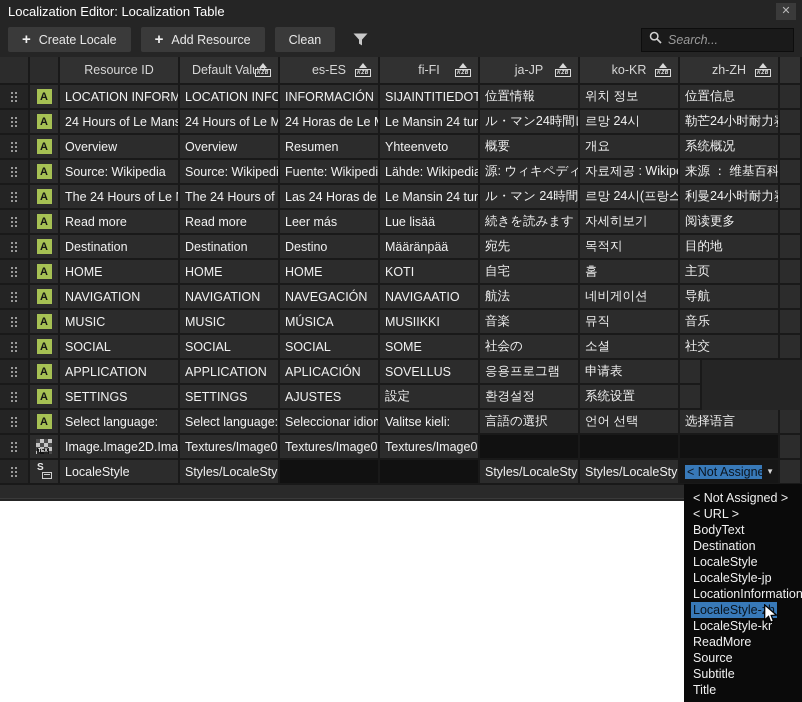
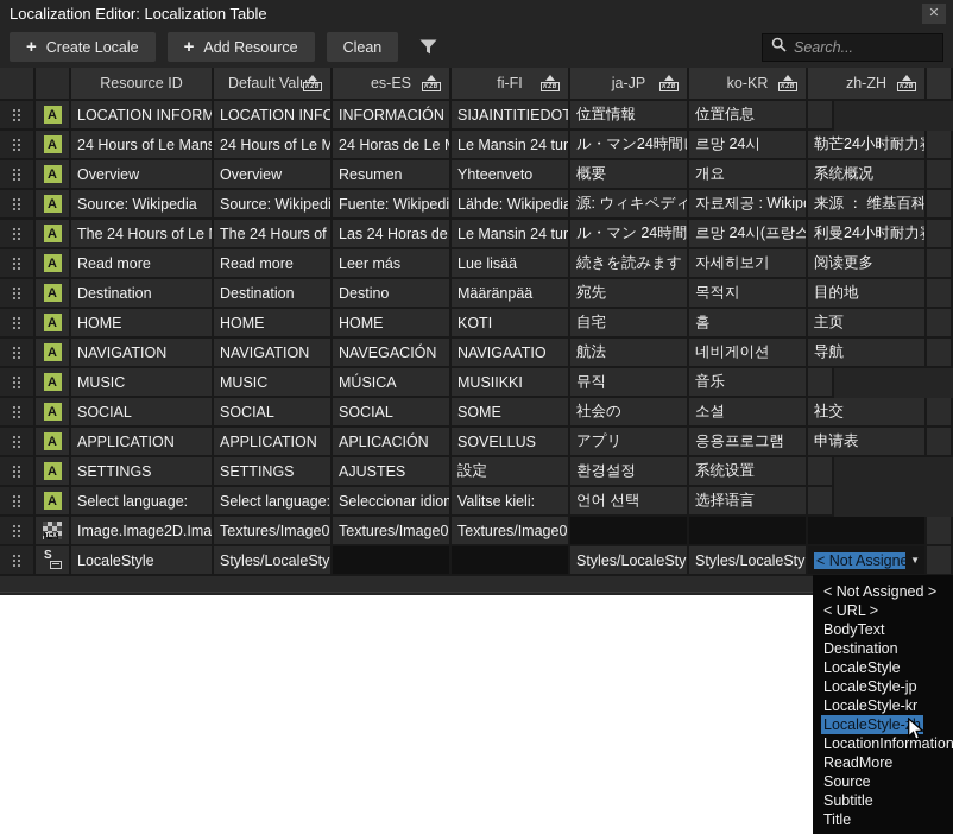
  Localization Editor: Localization Table
  ✕
  +
  Create Locale
  +
  Add Resource
  Clean
  Search...
  Resource ID
  Default Val
  es-ES
  fi-FI
  ja-JP
  ko-KR
  zh-ZH
  A
  LOCATION INFORM
  LOCATION INFO
  INFORMACIÓN
  SIJAINTITIEDOT
  位置情報
- 위치 정보
  位置信息
  A
  24 Hours of Le Mans
  24 Hours of Le M
  24 Horas de Le
  Le Mansin 24 tun
  ル・マン24時間
  르망 24시
  勒芒24小时耐力
  A
  Overview
  Overview
  Resumen
  Yhteenveto
  概要
  개요
  系统概况
  A
  Source: Wikipedia
  Source: Wikipedi
  Fuente: Wikipedi
  Lähde: Wikipedia
  源: ウィキペディ
  자료제공 : Wikip
  来源 ： 维基百科
  A
  The 24 Hours of Le
  The 24 Hours of
  Las 24 Horas de
  Le Mansin 24 tun
  ル・マン 24時間
  르망 24시(프랑스
  利曼24小时耐力
  A
  Read more
  Read more
  Leer más
  Lue lisää
  続きを読みます
  자세히보기
  阅读更多
  A
  Destination
  Destination
  Destino
  Määränpää
  宛先
  목적지
  目的地
  A
  HOME
  HOME
  HOME
  KOTI
  自宅
  홈
  主页
  A
  NAVIGATION
  NAVIGATION
  NAVEGACIÓN
  NAVIGAATIO
  航法
  네비게이션
  导航
  A
  MUSIC
  MUSIC
  MÚSICA
  MUSIIKKI
- 音楽
  뮤직
  音乐
  A
  SOCIAL
  SOCIAL
  SOCIAL
  SOME
  社会の
  소셜
  社交
  A
  APPLICATION
  APPLICATION
  APLICACIÓN
  SOVELLUS
+ アプリ
  응용프로그램
  申请表
  A
  SETTINGS
  SETTINGS
  AJUSTES
  設定
  환경설정
  系统设置
  A
  Select language:
  Select language:
  Seleccionar idiom
  Valitse kieli:
- 言語の選択
  언어 선택
  选择语言
  Image.Image2D.Ima
  Textures/Image0
  Textures/Image0
  Textures/Image0
  S
  LocaleStyle
  Styles/LocaleStyl
  Styles/LocaleStyl
  Styles/LocaleStyl
  < Not Assigne
  ▼
  < Not Assigned >
  < URL >
  BodyText
  Destination
  LocaleStyle
  LocaleStyle-jp
- LocationInformation
+ LocaleStyle-kr
  LocaleStyle-h
- LocaleStyle-kr
+ LocationInformation
  ReadMore
  Source
  Subtitle
  Title
